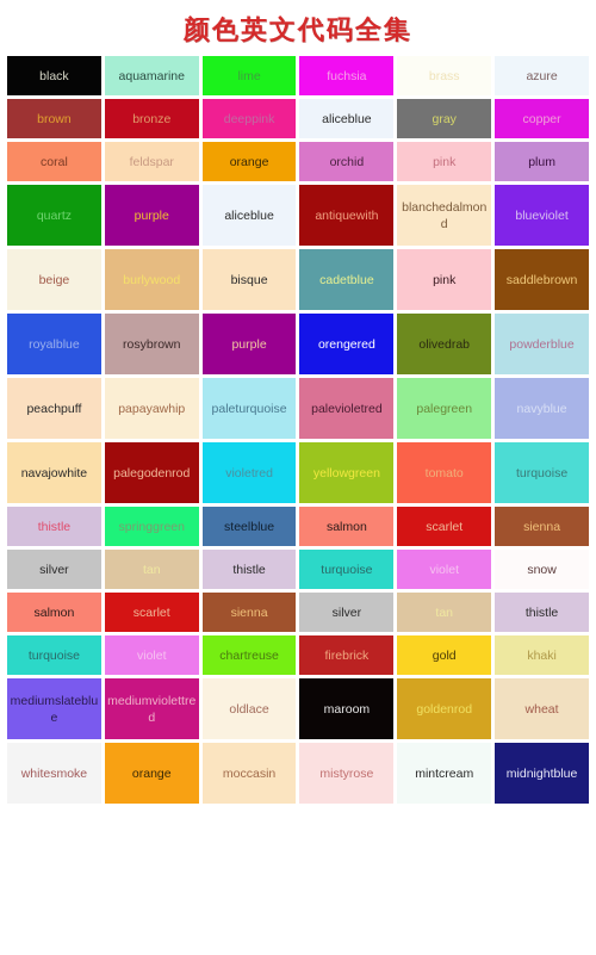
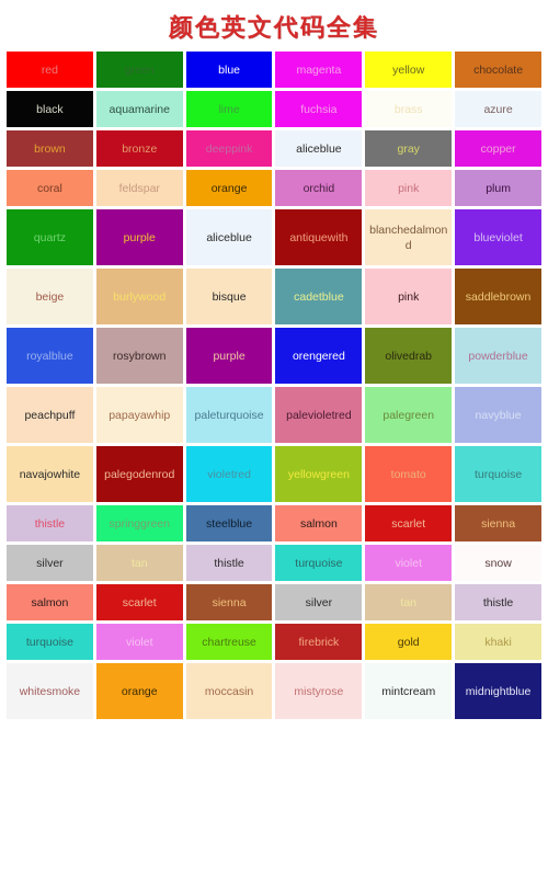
  颜色英文代码全集
+ red	green	blue	magenta	yellow	chocolate
  black	aquamarine	lime	fuchsia	brass	azure
  brown	bronze	deeppink	aliceblue	gray	copper
  coral	feldspar	orange	orchid	pink	plum
  quartz	purple	aliceblue	antiquewith	blanchedalmond	blueviolet
  beige	burlywood	bisque	cadetblue	pink	saddlebrown
  royalblue	rosybrown	purple	orengered	olivedrab	powderblue
  peachpuff	papayawhip	paleturquoise	palevioletred	palegreen	navyblue
  navajowhite	palegodenrod	violetred	yellowgreen	tomato	turquoise
  thistle	springgreen	steelblue	salmon	scarlet	sienna
  silver	tan	thistle	turquoise	violet	snow
  salmon	scarlet	sienna	silver	tan	thistle
  turquoise	violet	chartreuse	firebrick	gold	khaki
- mediumslateblue	mediumviolettred	oldlace	maroom	goldenrod	wheat
  whitesmoke	orange	moccasin	mistyrose	mintcream	midnightblue
